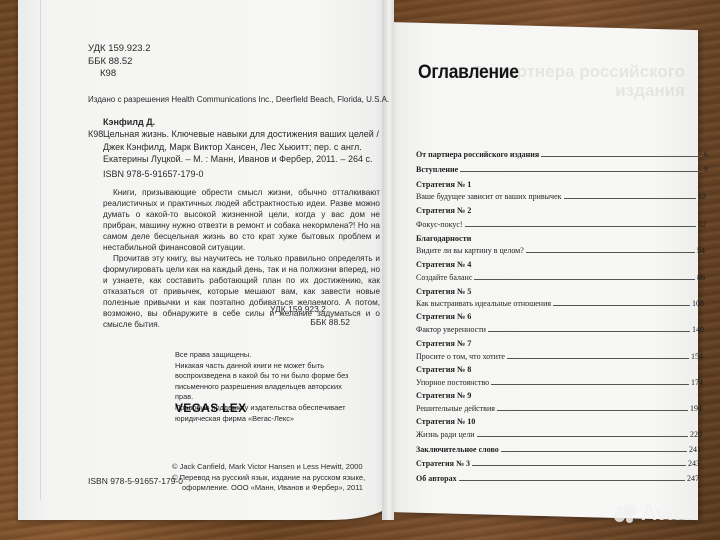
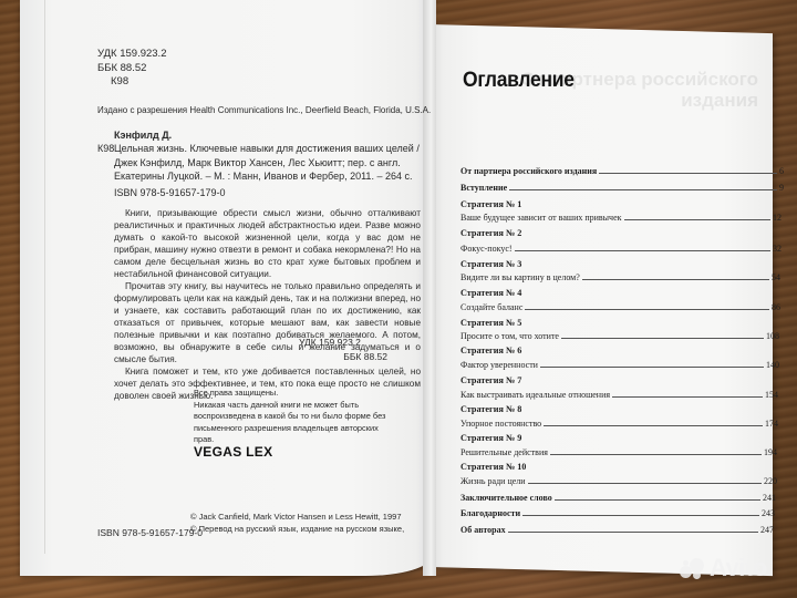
  УДК 159.923.2
  ББК 88.52
  К98
  Издано с разрешения Health Communications Inc., Deerfield Beach, Florida, U.S.A.
  Кэнфилд Д.
  К98
  Цельная жизнь. Ключевые навыки для достижения ваших целей / Джек Кэнфилд, Марк Виктор Хансен, Лес Хьюитт; пер. с англ. Екатерины Луцкой. – М. : Манн, Иванов и Фербер, 2011. – 264 с.
  ISBN 978-5-91657-179-0
  Книги, призывающие обрести смысл жизни, обычно отталкивают реалистичных и практичных людей абстрактностью идеи. Разве можно думать о какой-то высокой жизненной цели, когда у вас дом не прибран, машину нужно отвезти в ремонт и собака некормлена?! Но на самом деле бесцельная жизнь во сто крат хуже бытовых проблем и нестабильной финансовой ситуации.
  Прочитав эту книгу, вы научитесь не только правильно определять и формулировать цели как на каждый день, так и на полжизни вперед, но и узнаете, как составить работающий план по их достижению, как отказаться от привычек, которые мешают вам, как завести новые полезные привычки и как поэтапно добиваться желаемого. А потом, возможно, вы обнаружите в себе силы и желание задуматься и о смысле бытия.
+ Книга поможет и тем, кто уже добивается поставленных целей, но хочет делать это эффективнее, и тем, кто пока еще просто не слишком доволен своей жизнью.
  УДК 159.923.2
  ББК 88.52
  Все права защищены.
  Никакая часть данной книги не может быть воспроизведена в какой бы то ни было форме без письменного разрешения владельцев авторских прав.
- Правовую поддержку издательства обеспечивает юридическая фирма «Вегас-Лекс»
  VEGAS LEX
  ISBN 978-5-91657-179-0
- © Jack Canfield, Mark Victor Hansen и Less Hewitt, 2000
+ © Jack Canfield, Mark Victor Hansen и Less Hewitt, 1997
  © Перевод на русский язык, издание на русском языке,
- оформление. ООО «Манн, Иванов и Фербер», 2011
  От партнера российского
  Оглавление
  От партнера российского издания
  6
  Вступление
  9
  Стратегия № 1
  Ваше будущее зависит от ваших привычек
  12
  Стратегия № 2
  Фокус-покус!
  32
- Благодарности
+ Стратегия № 3
  Видите ли вы картину в целом?
  54
  Стратегия № 4
  Создайте баланс
  86
  Стратегия № 5
- Как выстраивать идеальные отношения
+ Просите о том, что хотите
  108
  Стратегия № 6
  Фактор уверенности
  140
  Стратегия № 7
- Просите о том, что хотите
+ Как выстраивать идеальные отношения
  154
  Стратегия № 8
  Упорное постоянство
  174
  Стратегия № 9
  Решительные действия
  194
  Стратегия № 10
  Жизнь ради цели
  220
  Заключительное слово
  241
- Стратегия № 3
+ Благодарности
  243
  Об авторах
  247
  Avito
